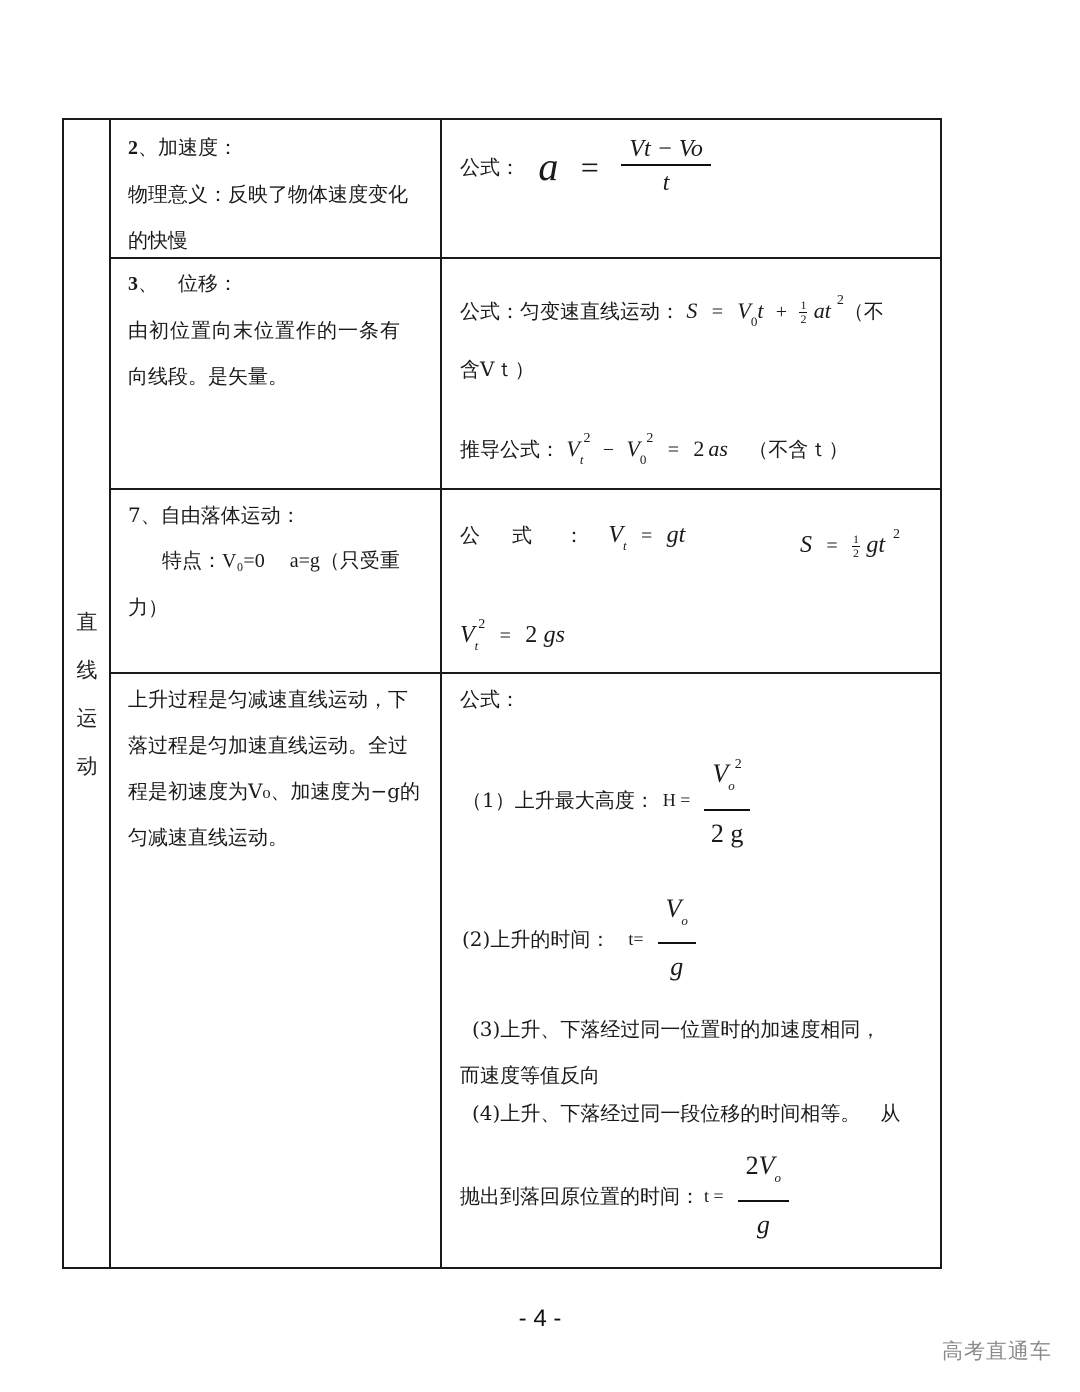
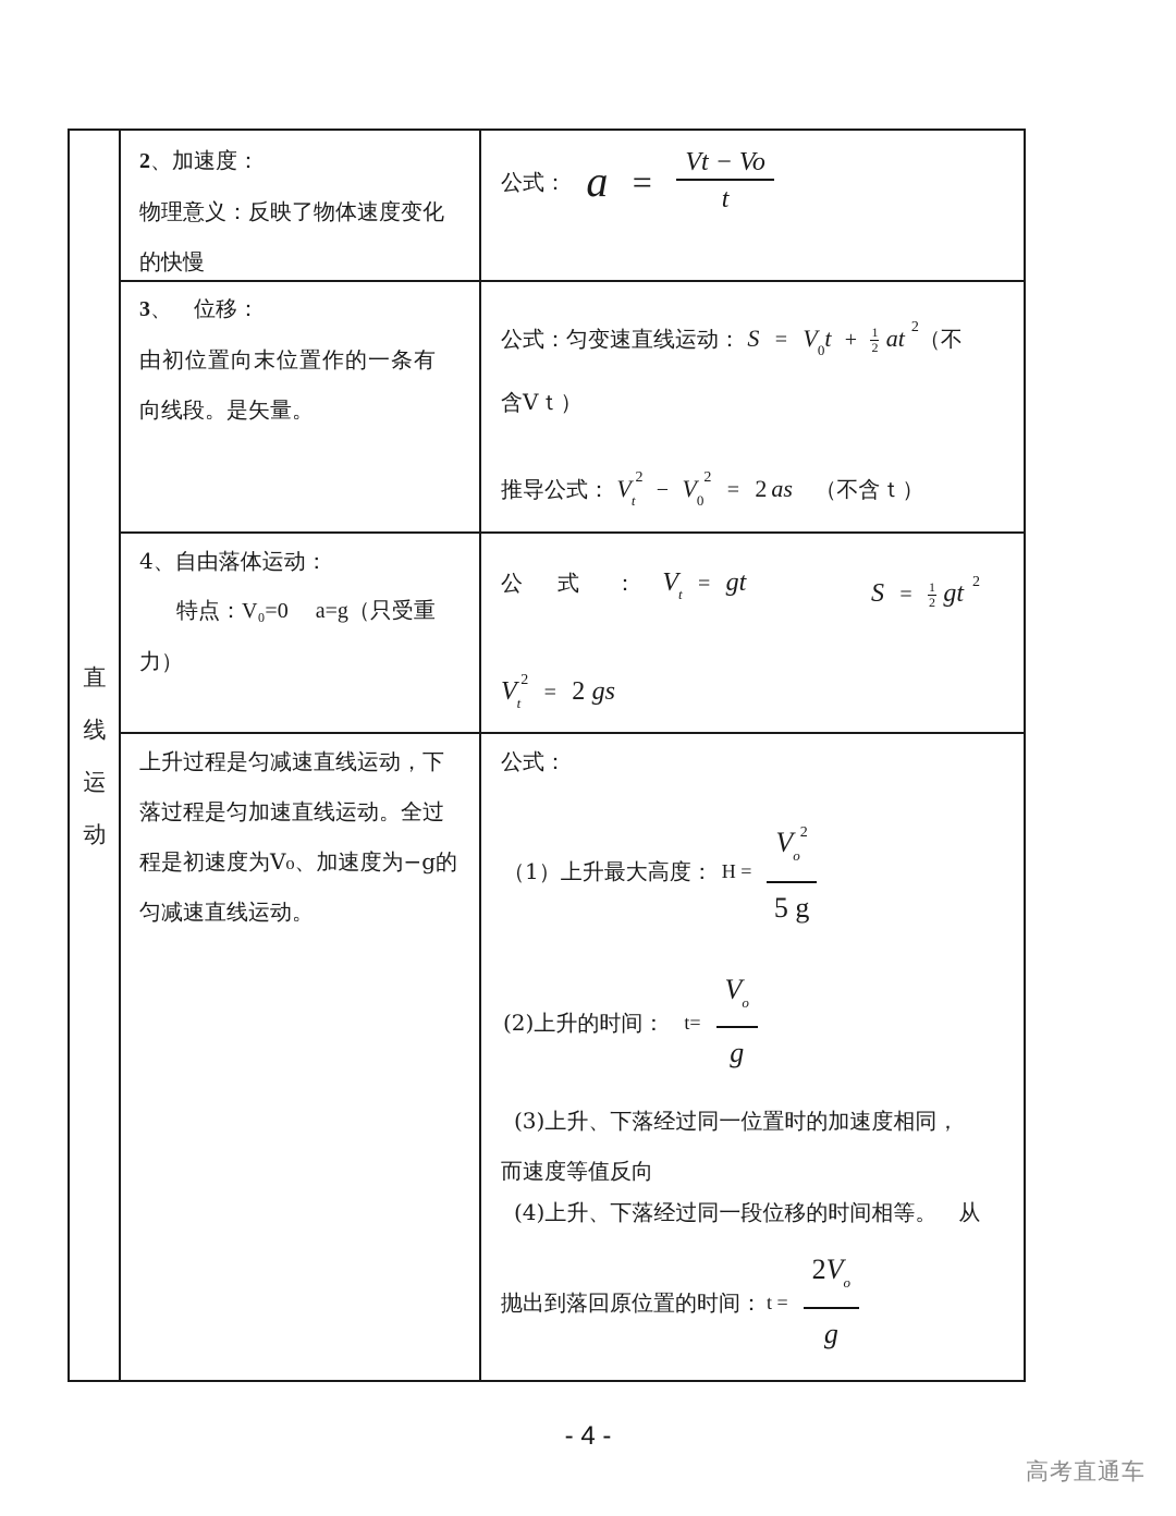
  直
  线
  运
  动
  2、加速度：
  物理意义：反映了物体速度变化
  的快慢
  公式： a =
  Vt − Vo
  t
  3、 位移：
  由初位置向末位置作的一条有
  向线段。是矢量。
  公式：匀变速直线运动： S = V0t +
  1
  2
  at 2（不
  含Vｔ）
  推导公式： Vt2 − V02 = 2 as （不含ｔ）
- 7、自由落体运动：
+ 4、自由落体运动：
  特点：V₀=0 a=g（只受重
  力）
  公 式 ： Vt = gt
  S =
  1
  2
  gt 2
  Vt2 = 2 gs
  上升过程是匀减速直线运动，下
  落过程是匀加速直线运动。全过
  程是初速度为V₀、加速度为−g的
  匀减速直线运动。
  公式：
  （1）上升最大高度：
  H =
  Vo2
- 2 g
+ 5 g
  (2)上升的时间：
  t=
  Vo
  g
  (3)上升、下落经过同一位置时的加速度相同，
  而速度等值反向
  (4)上升、下落经过同一段位移的时间相等。 从
  抛出到落回原位置的时间：
  t =
  2Vo
  g
  - 4 -
  高考直通车
